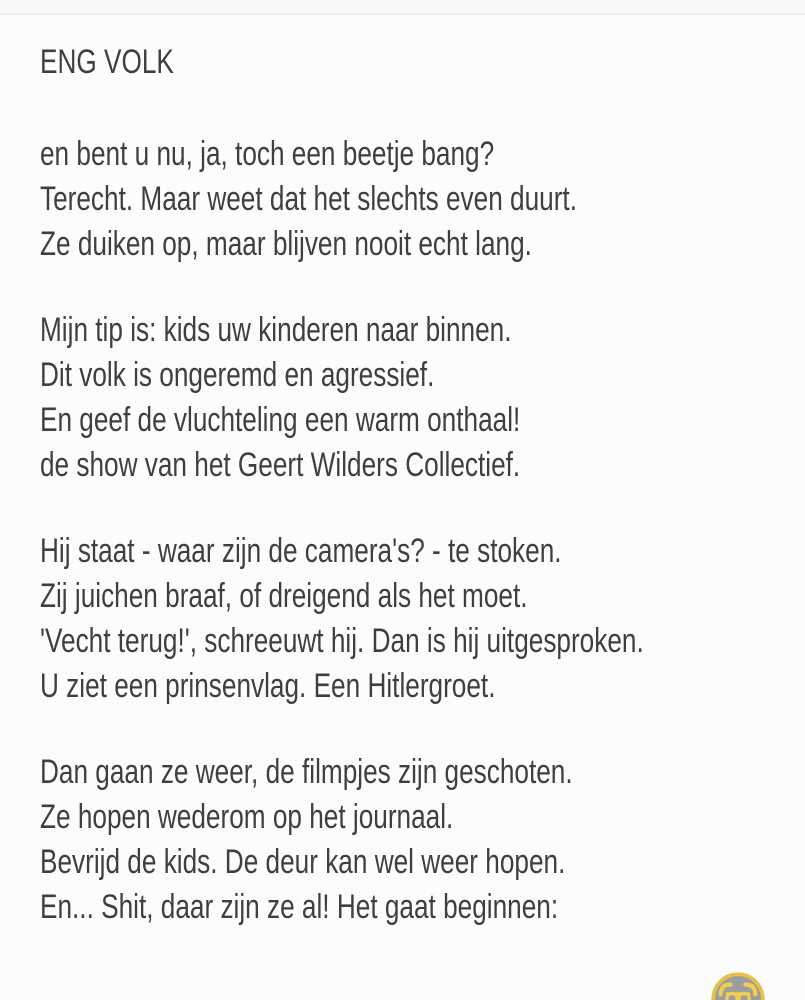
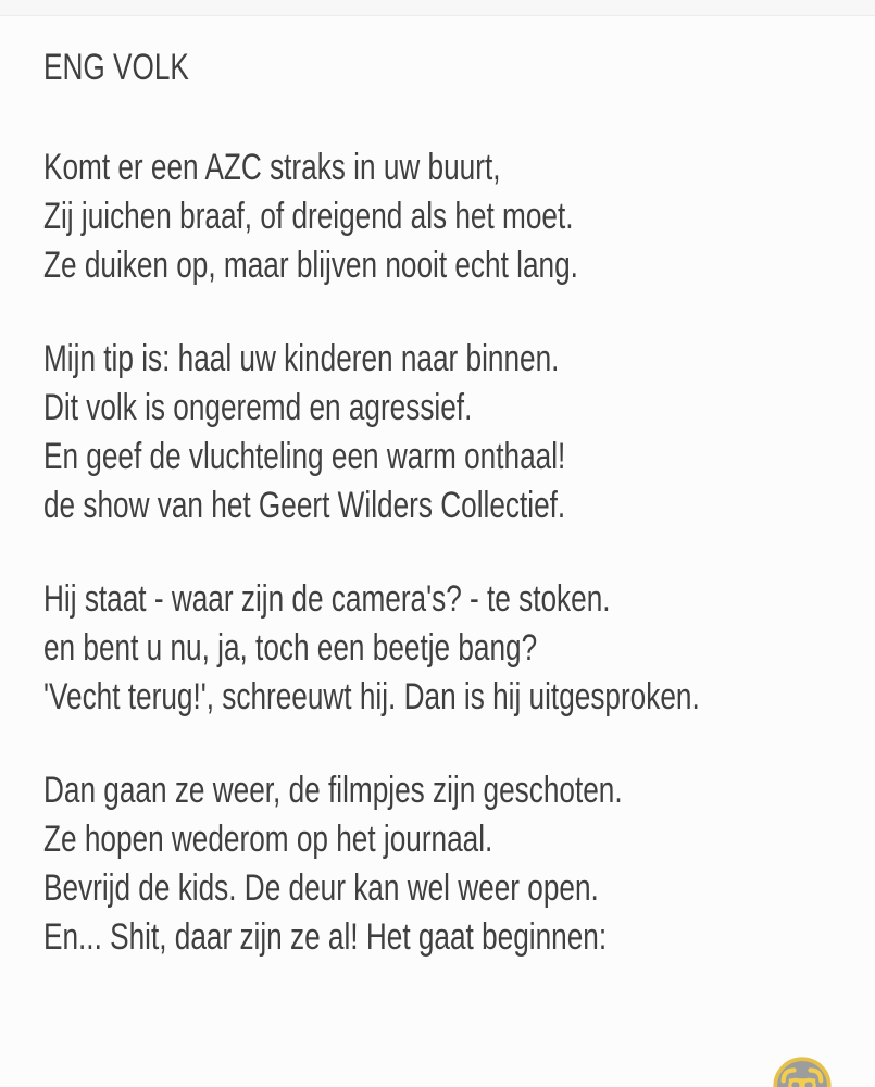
  ENG VOLK
+ Komt er een AZC straks in uw buurt,
- en bent u nu, ja, toch een beetje bang?
+ Zij juichen braaf, of dreigend als het moet.
- Terecht. Maar weet dat het slechts even duurt.
  Ze duiken op, maar blijven nooit echt lang.
- Mijn tip is: kids uw kinderen naar binnen.
+ Mijn tip is: haal uw kinderen naar binnen.
  Dit volk is ongeremd en agressief.
  En geef de vluchteling een warm onthaal!
  de show van het Geert Wilders Collectief.
  Hij staat - waar zijn de camera's? - te stoken.
- Zij juichen braaf, of dreigend als het moet.
+ en bent u nu, ja, toch een beetje bang?
  'Vecht terug!', schreeuwt hij. Dan is hij uitgesproken.
- U ziet een prinsenvlag. Een Hitlergroet.
  Dan gaan ze weer, de filmpjes zijn geschoten.
  Ze hopen wederom op het journaal.
- Bevrijd de kids. De deur kan wel weer hopen.
+ Bevrijd de kids. De deur kan wel weer open.
  En... Shit, daar zijn ze al! Het gaat beginnen:
